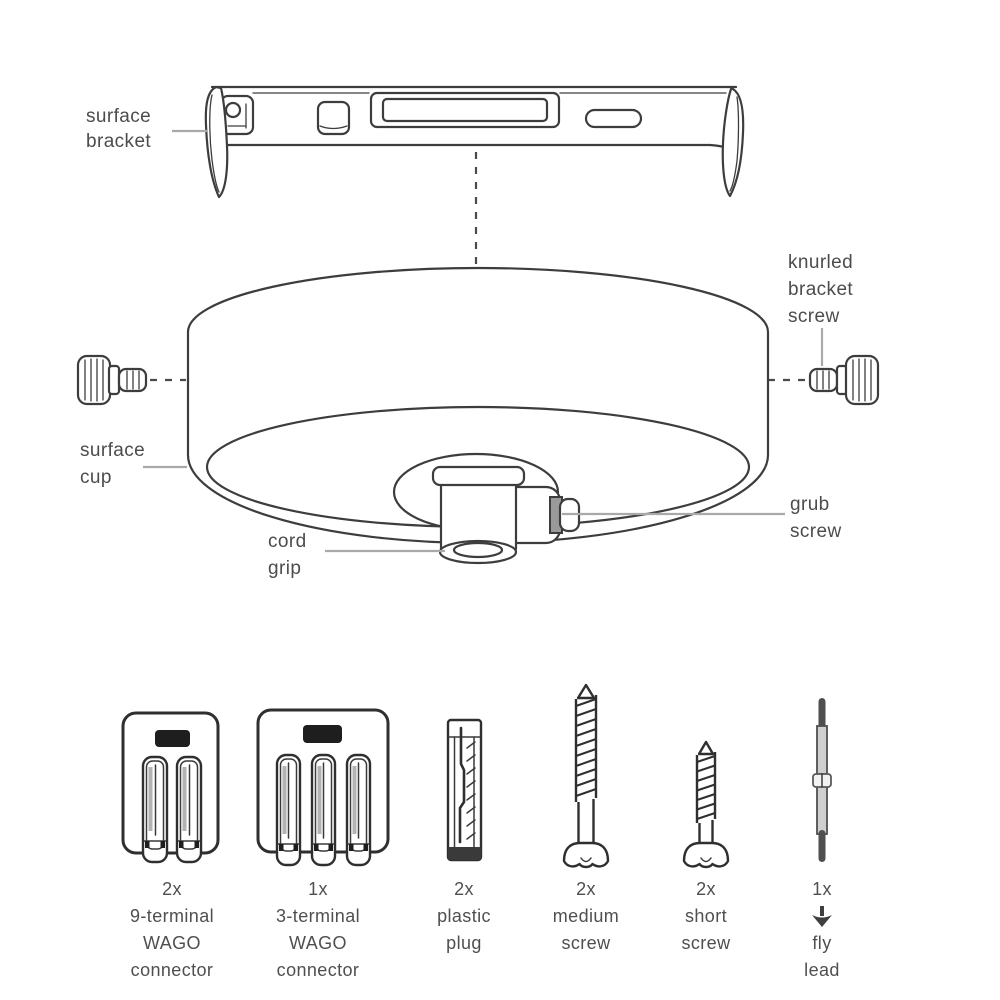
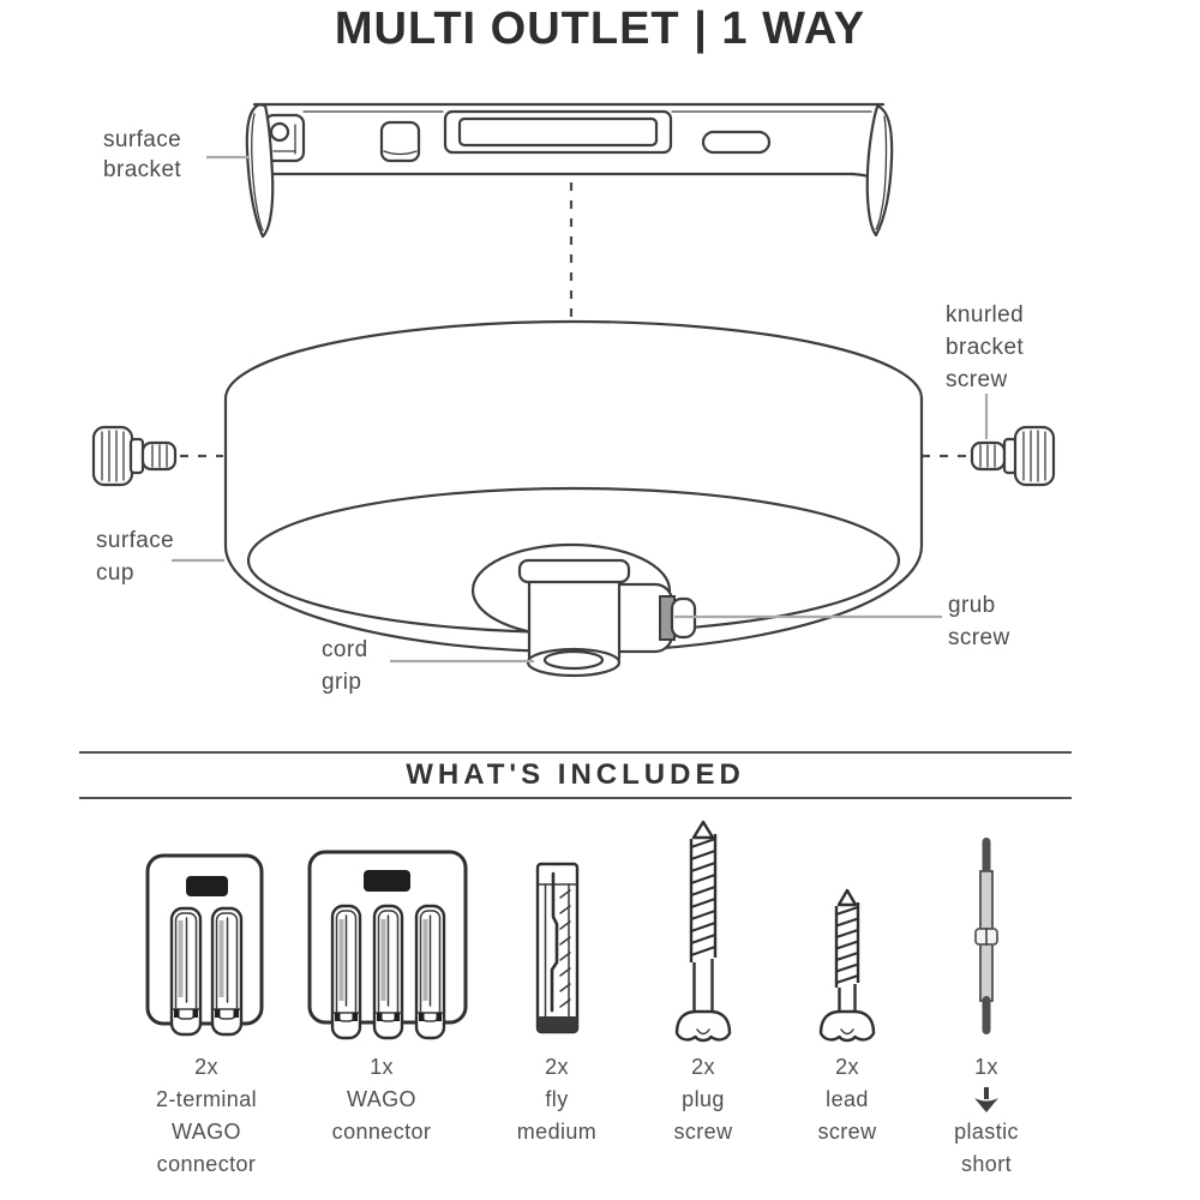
+ MULTI OUTLET | 1 WAY
  surface
  bracket
  knurled
  bracket
  screw
  surface
  cup
  cord
  grip
  grub
  screw
+ WHAT'S INCLUDED
  2x
- 9-terminal
+ 2-terminal
  WAGO
  connector
  1x
- 3-terminal
  WAGO
  connector
  2x
- plastic
+ fly
- plug
+ medium
  2x
- medium
+ plug
  screw
  2x
- short
+ lead
  screw
  1x
- fly
+ plastic
- lead
+ short
